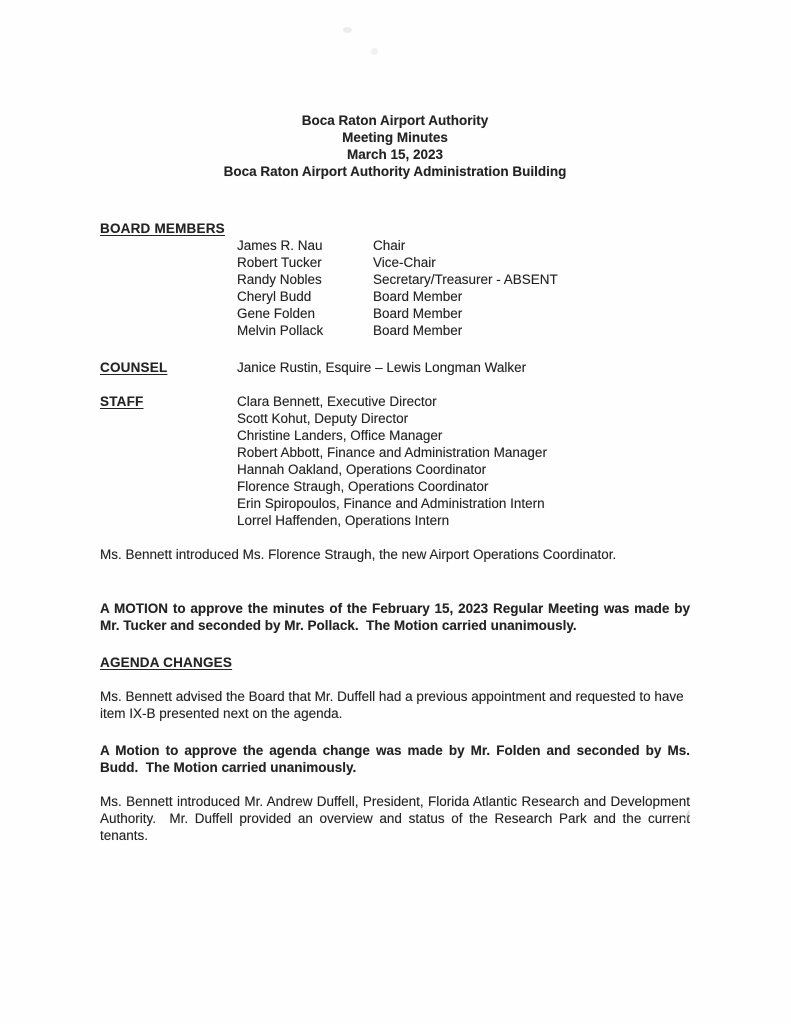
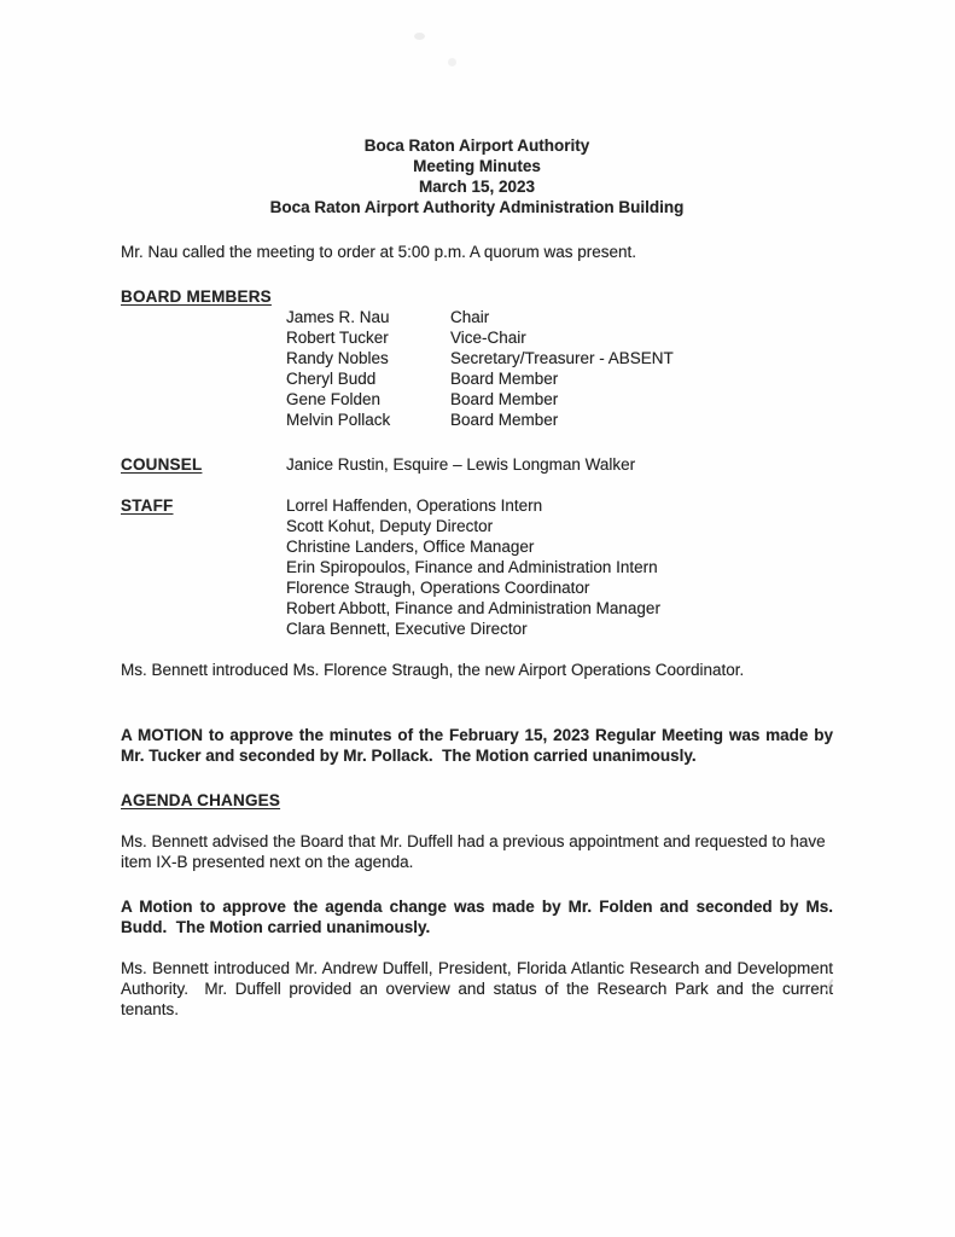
  Boca Raton Airport Authority
  Meeting Minutes
  March 15, 2023
  Boca Raton Airport Authority Administration Building
+ Mr. Nau called the meeting to order at 5:00 p.m. A quorum was present.
  BOARD MEMBERS
  James R. Nau
  Chair
  Robert Tucker
  Vice-Chair
  Randy Nobles
  Secretary/Treasurer - ABSENT
  Cheryl Budd
  Board Member
  Gene Folden
  Board Member
  Melvin Pollack
  Board Member
  COUNSEL
  Janice Rustin, Esquire – Lewis Longman Walker
  STAFF
- Clara Bennett, Executive Director
+ Lorrel Haffenden, Operations Intern
  Scott Kohut, Deputy Director
  Christine Landers, Office Manager
- Robert Abbott, Finance and Administration Manager
+ Erin Spiropoulos, Finance and Administration Intern
- Hannah Oakland, Operations Coordinator
  Florence Straugh, Operations Coordinator
- Erin Spiropoulos, Finance and Administration Intern
+ Robert Abbott, Finance and Administration Manager
- Lorrel Haffenden, Operations Intern
+ Clara Bennett, Executive Director
  Ms. Bennett introduced Ms. Florence Straugh, the new Airport Operations Coordinator.
  A MOTION to approve the minutes of the February 15, 2023 Regular Meeting was made by Mr. Tucker and seconded by Mr. Pollack. The Motion carried unanimously.
  AGENDA CHANGES
  Ms. Bennett advised the Board that Mr. Duffell had a previous appointment and requested to have item IX-B presented next on the agenda.
  A Motion to approve the agenda change was made by Mr. Folden and seconded by Ms. Budd. The Motion carried unanimously.
  Ms. Bennett introduced Mr. Andrew Duffell, President, Florida Atlantic Research and Development Authority. Mr. Duffell provided an overview and status of the Research Park and the current tenants.
